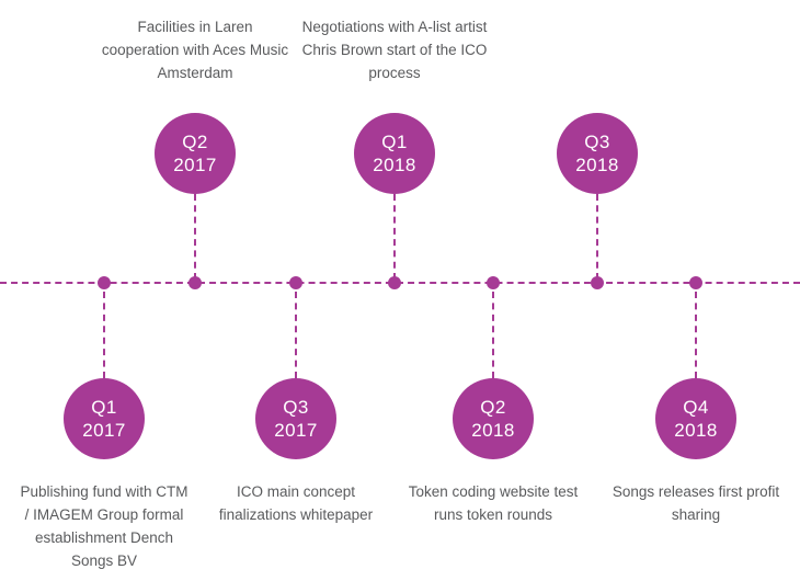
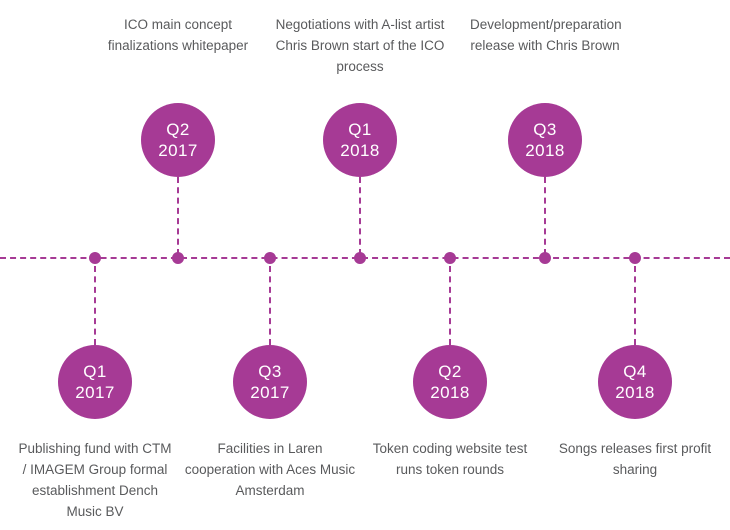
  Q1
  2017
- Publishing fund with CTM / IMAGEM Group formal establishment Dench Songs BV
+ Publishing fund with CTM / IMAGEM Group formal establishment Dench Music BV
  Q2
  2017
- Facilities in Laren cooperation with Aces Music Amsterdam
+ ICO main concept finalizations whitepaper
  Q3
  2017
- ICO main concept finalizations whitepaper
+ Facilities in Laren cooperation with Aces Music Amsterdam
  Q1
  2018
  Negotiations with A-list artist Chris Brown start of the ICO process
  Q2
  2018
  Token coding website test runs token rounds
  Q3
  2018
+ Development/preparation release with Chris Brown
  Q4
  2018
  Songs releases first profit sharing
